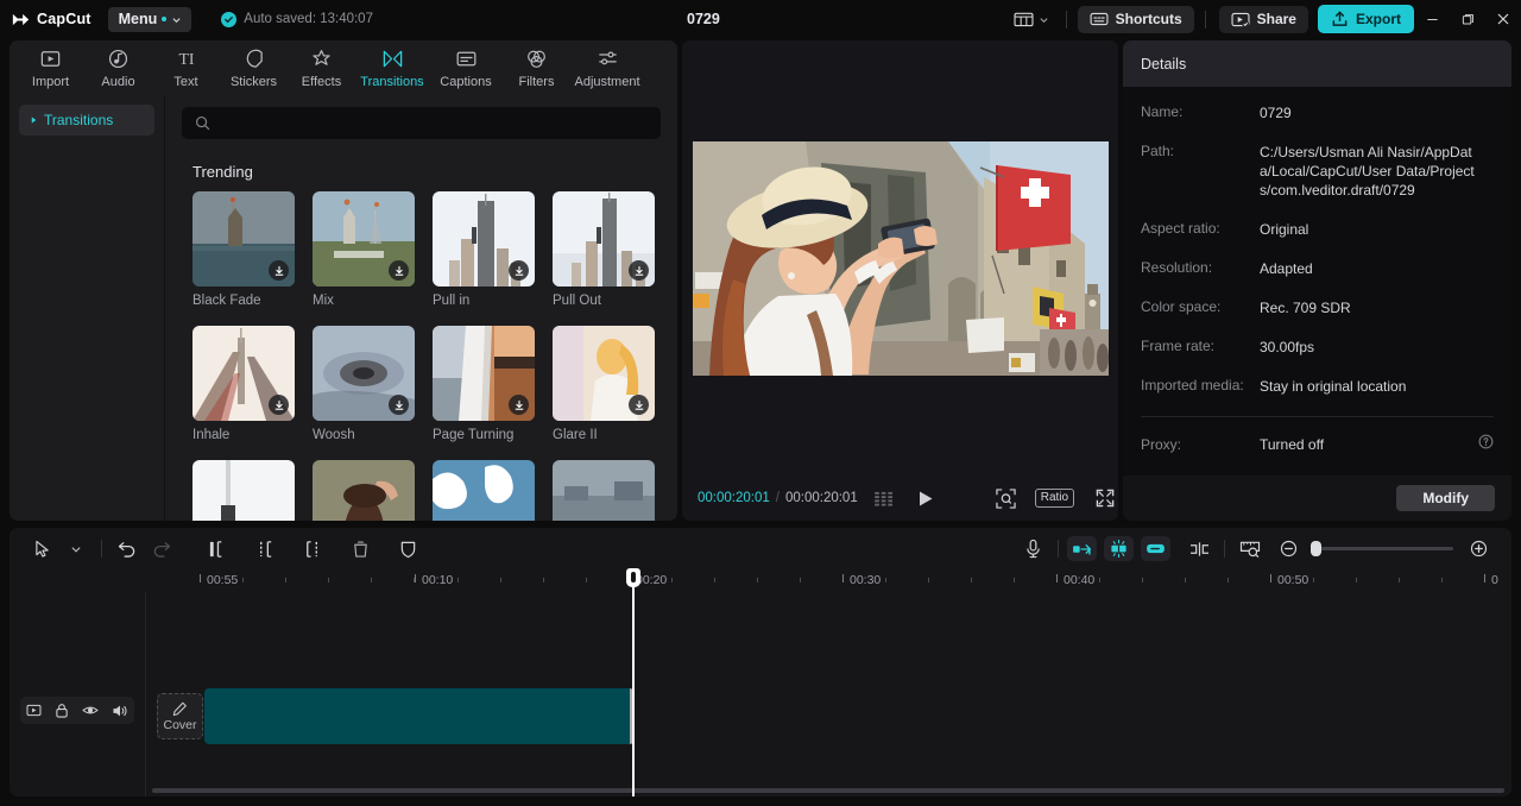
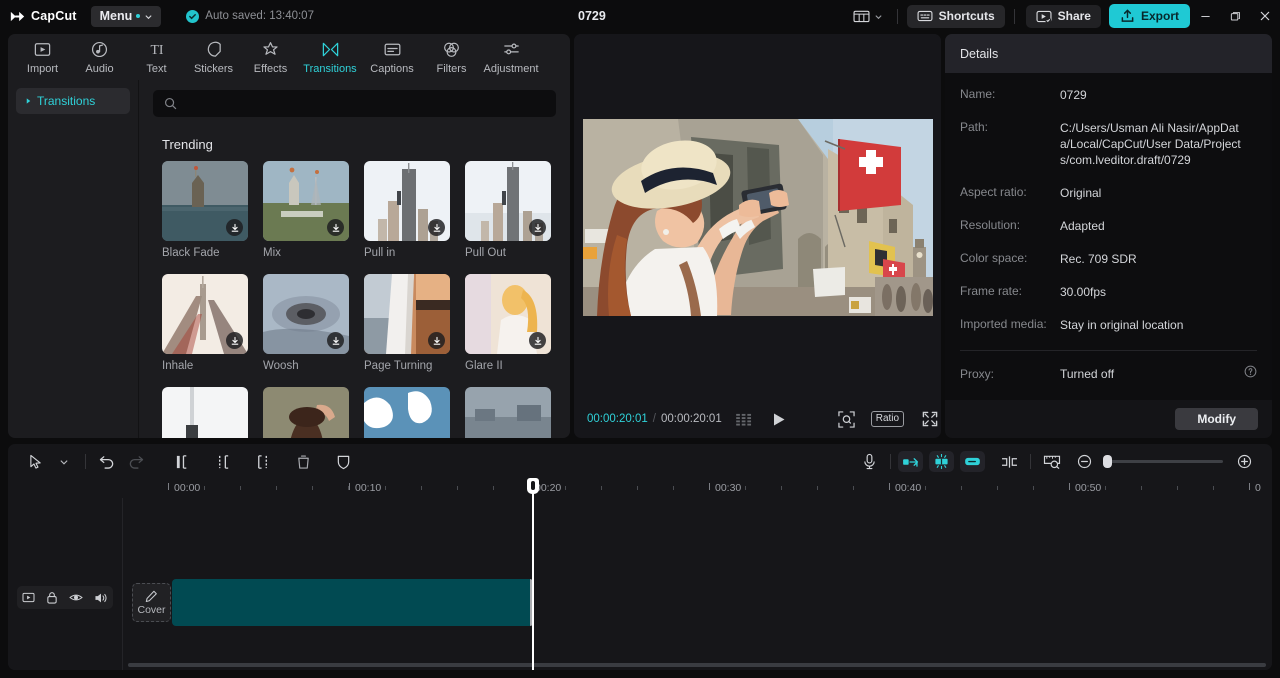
  CapCut
  Menu
  Auto saved: 13:40:07
  0729
  Shortcuts
  Share
  Export
  Import
  Audio
  TI
  Text
  Stickers
  Effects
  Transitions
  Captions
  Filters
  Adjustment
  Transitions
  Trending
  Black Fade
  Mix
  Pull in
  Pull Out
  Inhale
  Woosh
  Page Turning
  Glare II
  00:00:20:01
  /
  00:00:20:01
  Ratio
  Details
  Name:
  0729
  Path:
  C:/Users/Usman Ali Nasir/AppData/Local/CapCut/User Data/Projects/com.lveditor.draft/0729
  Aspect ratio:
  Original
  Resolution:
  Adapted
  Color space:
  Rec. 709 SDR
  Frame rate:
  30.00fps
  Imported media:
  Stay in original location
  Proxy:
  Turned off
  Modify
- 00:55
+ 00:00
  00:10
  0:20
  00:30
  00:40
  00:50
  0
  Cover
